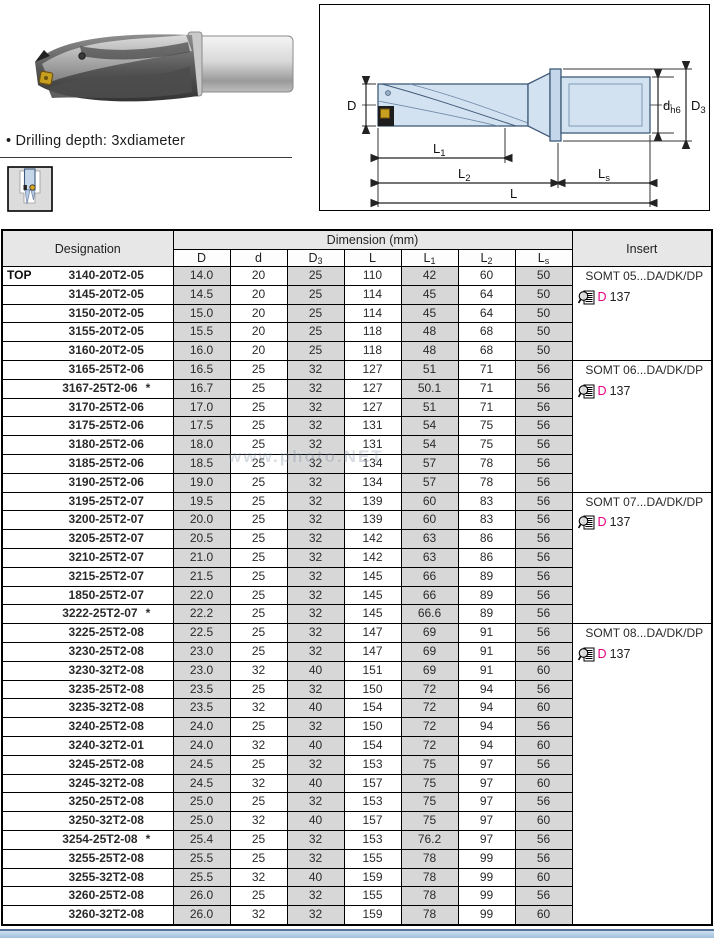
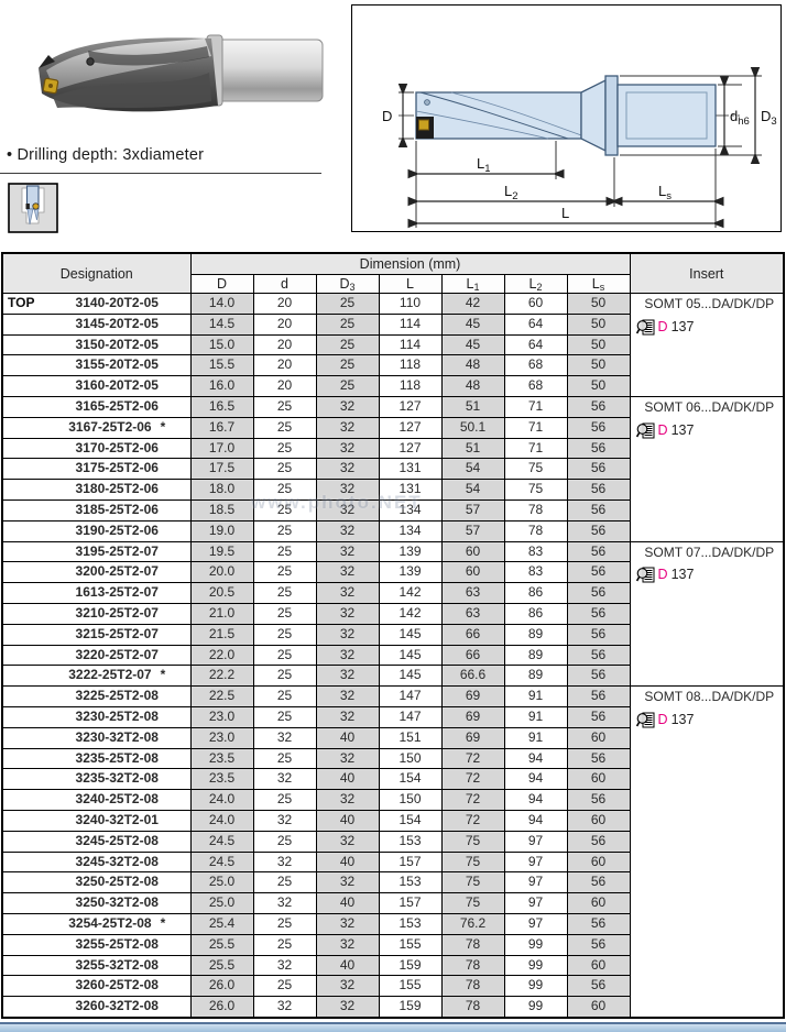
  • Drilling depth: 3xdiameter
  D
  dh6
  D3
  L1
  L2
  Ls
  L
  www.photo.NET
  Designation	Dimension (mm)	Insert
  D	d	D3	L	L1	L2	Ls
  TOP 3140-20T2-05	14.0	20	25	110	42	60	50	SOMT 05...DA/DK/DPD 137
  3145-20T2-05	14.5	20	25	114	45	64	50
  3150-20T2-05	15.0	20	25	114	45	64	50
  3155-20T2-05	15.5	20	25	118	48	68	50
  3160-20T2-05	16.0	20	25	118	48	68	50
  3165-25T2-06	16.5	25	32	127	51	71	56	SOMT 06...DA/DK/DPD 137
  3167-25T2-06 *	16.7	25	32	127	50.1	71	56
  3170-25T2-06	17.0	25	32	127	51	71	56
  3175-25T2-06	17.5	25	32	131	54	75	56
  3180-25T2-06	18.0	25	32	131	54	75	56
  3185-25T2-06	18.5	25	32	134	57	78	56
  3190-25T2-06	19.0	25	32	134	57	78	56
  3195-25T2-07	19.5	25	32	139	60	83	56	SOMT 07...DA/DK/DPD 137
  3200-25T2-07	20.0	25	32	139	60	83	56
- 3205-25T2-07	20.5	25	32	142	63	86	56
+ 1613-25T2-07	20.5	25	32	142	63	86	56
  3210-25T2-07	21.0	25	32	142	63	86	56
  3215-25T2-07	21.5	25	32	145	66	89	56
- 1850-25T2-07	22.0	25	32	145	66	89	56
+ 3220-25T2-07	22.0	25	32	145	66	89	56
  3222-25T2-07 *	22.2	25	32	145	66.6	89	56
  3225-25T2-08	22.5	25	32	147	69	91	56	SOMT 08...DA/DK/DPD 137
  3230-25T2-08	23.0	25	32	147	69	91	56
  3230-32T2-08	23.0	32	40	151	69	91	60
  3235-25T2-08	23.5	25	32	150	72	94	56
  3235-32T2-08	23.5	32	40	154	72	94	60
  3240-25T2-08	24.0	25	32	150	72	94	56
  3240-32T2-01	24.0	32	40	154	72	94	60
  3245-25T2-08	24.5	25	32	153	75	97	56
  3245-32T2-08	24.5	32	40	157	75	97	60
  3250-25T2-08	25.0	25	32	153	75	97	56
  3250-32T2-08	25.0	32	40	157	75	97	60
  3254-25T2-08 *	25.4	25	32	153	76.2	97	56
  3255-25T2-08	25.5	25	32	155	78	99	56
  3255-32T2-08	25.5	32	40	159	78	99	60
  3260-25T2-08	26.0	25	32	155	78	99	56
  3260-32T2-08	26.0	32	32	159	78	99	60
